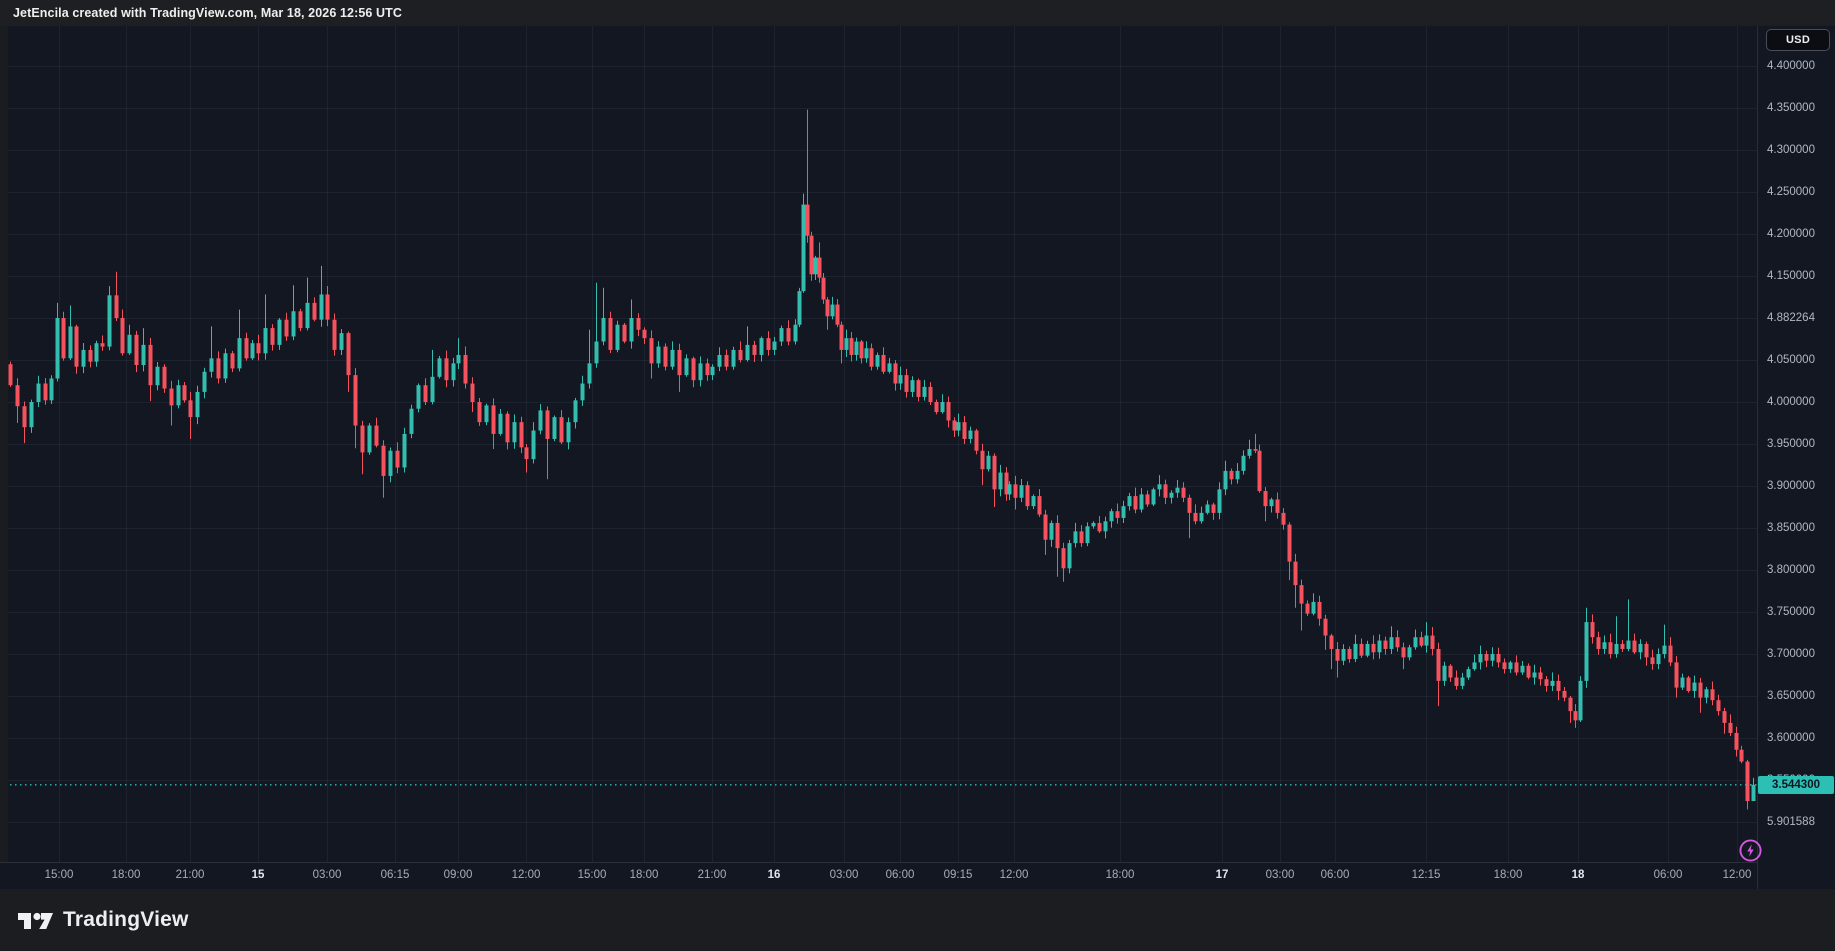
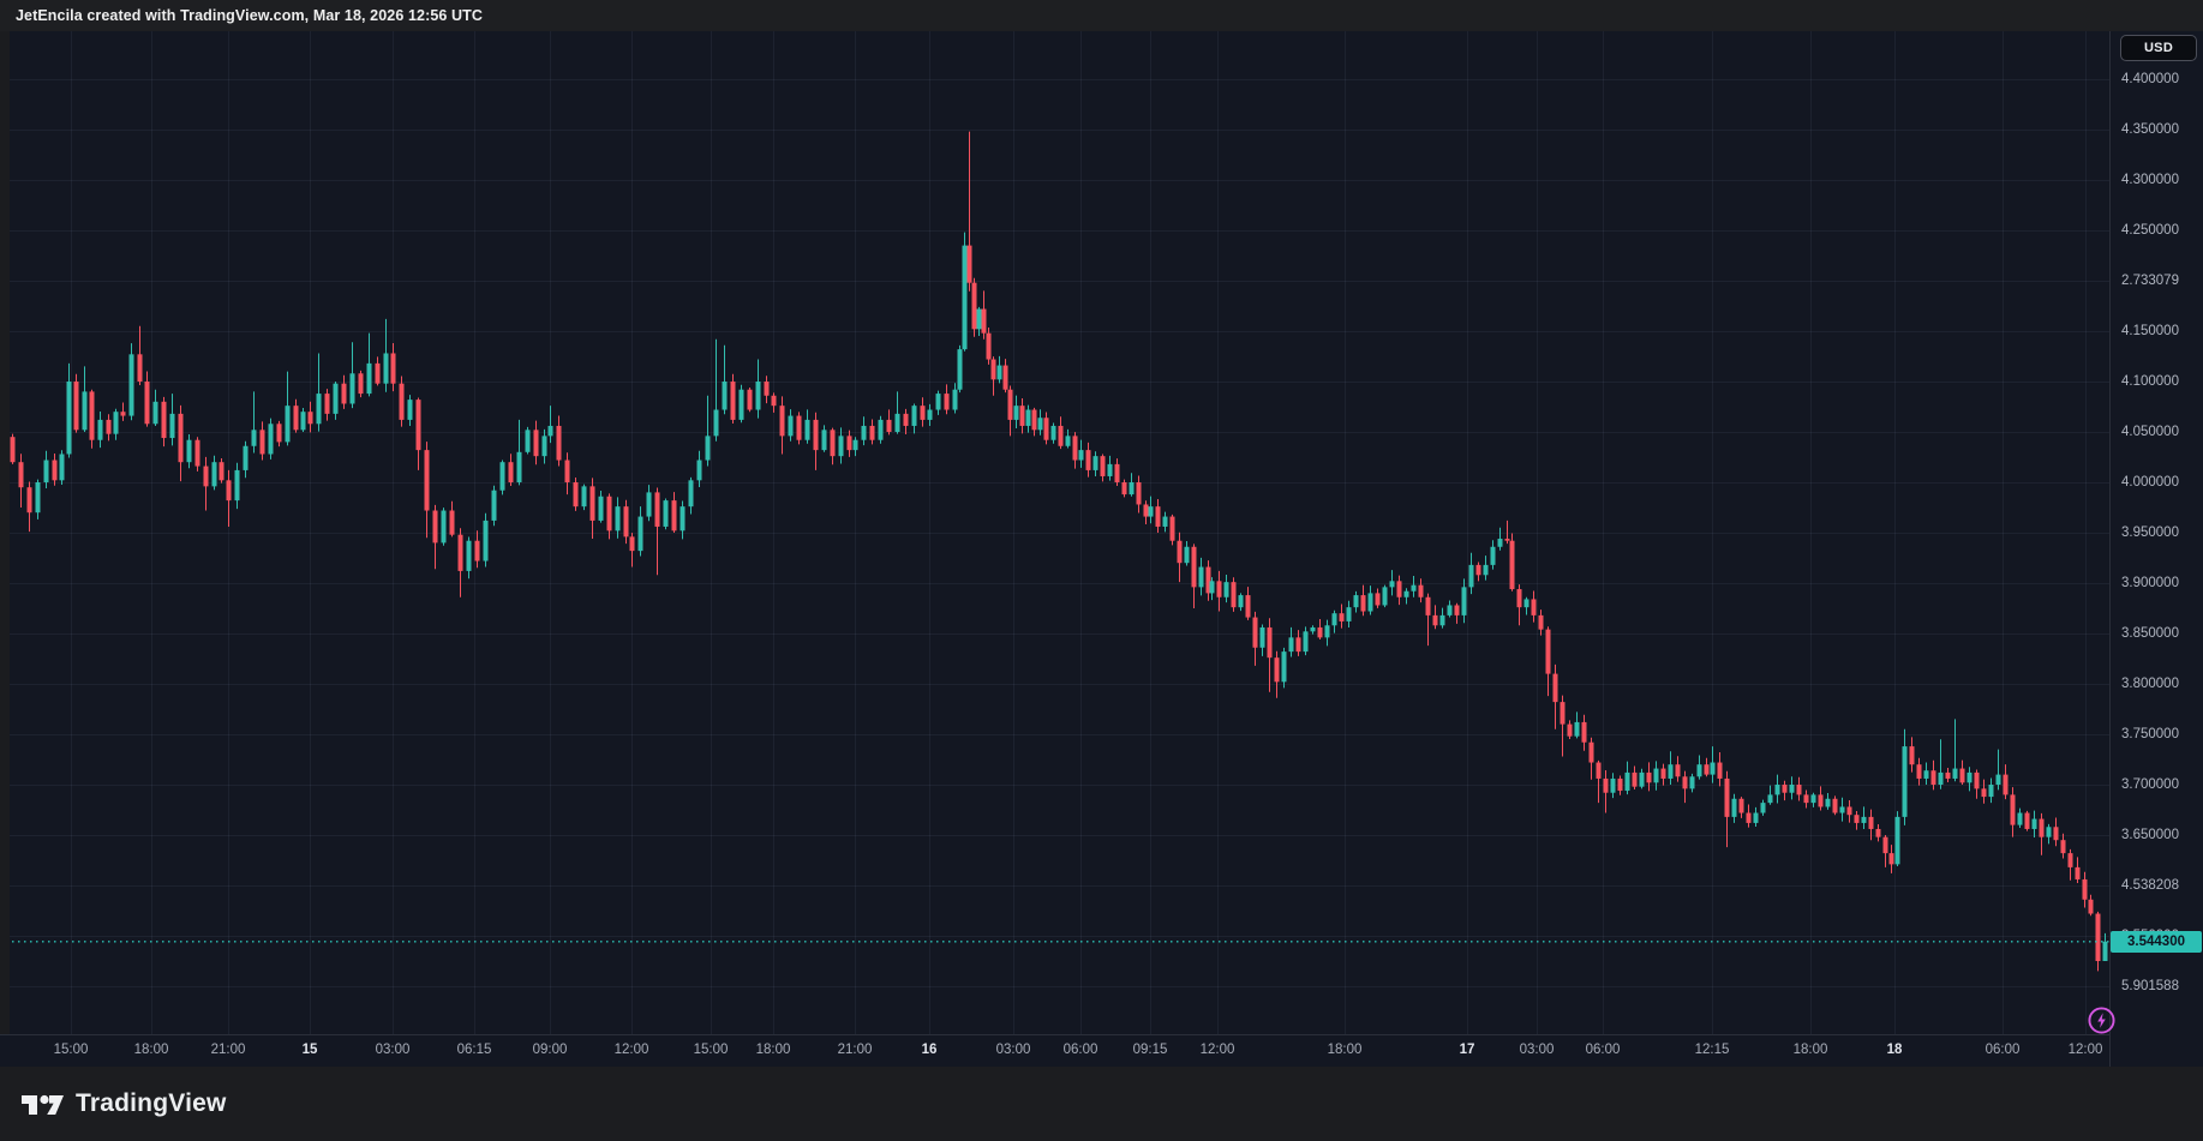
  JetEncila created with TradingView.com, Mar 18, 2026 12:56 UTC
  USD
  4.400000
  4.350000
  4.300000
  4.250000
- 4.200000
+ 2.733079
  4.150000
- 4.882264
+ 4.100000
  4.050000
  4.000000
  3.950000
  3.900000
  3.850000
  3.800000
  3.750000
  3.700000
  3.650000
- 3.600000
+ 4.538208
  5.901588
  3.544300
  15:00
  18:00
  21:00
  15
  03:00
  06:15
  09:00
  12:00
  15:00
  18:00
  21:00
  16
  03:00
  06:00
  09:15
  12:00
  18:00
  17
  03:00
  06:00
  12:15
  18:00
  18
  06:00
  12:00
  TradingView
